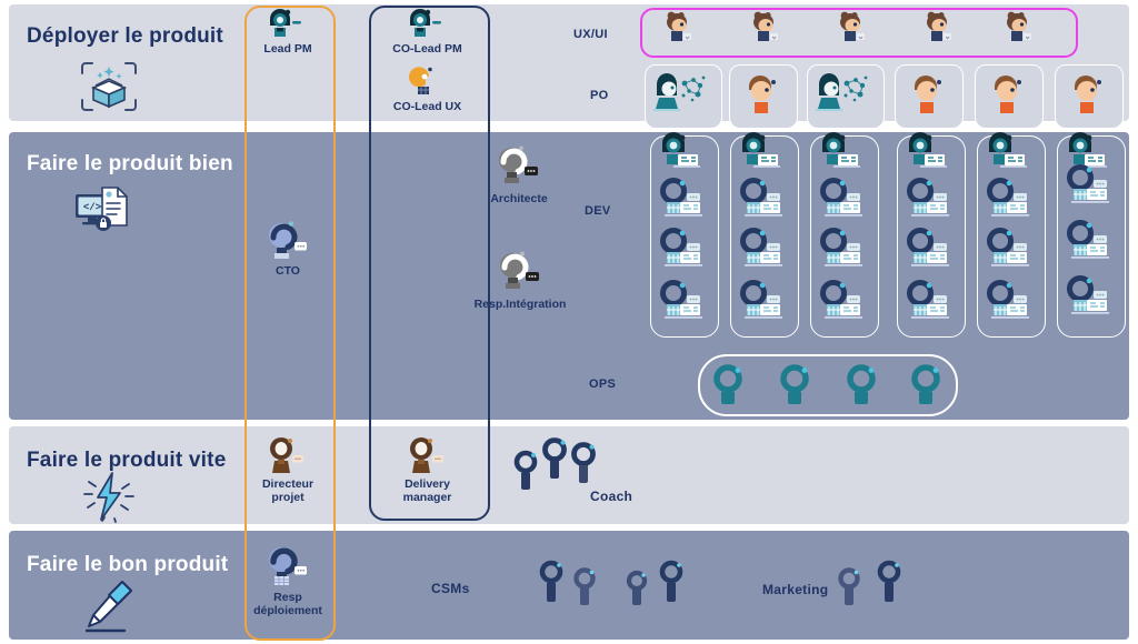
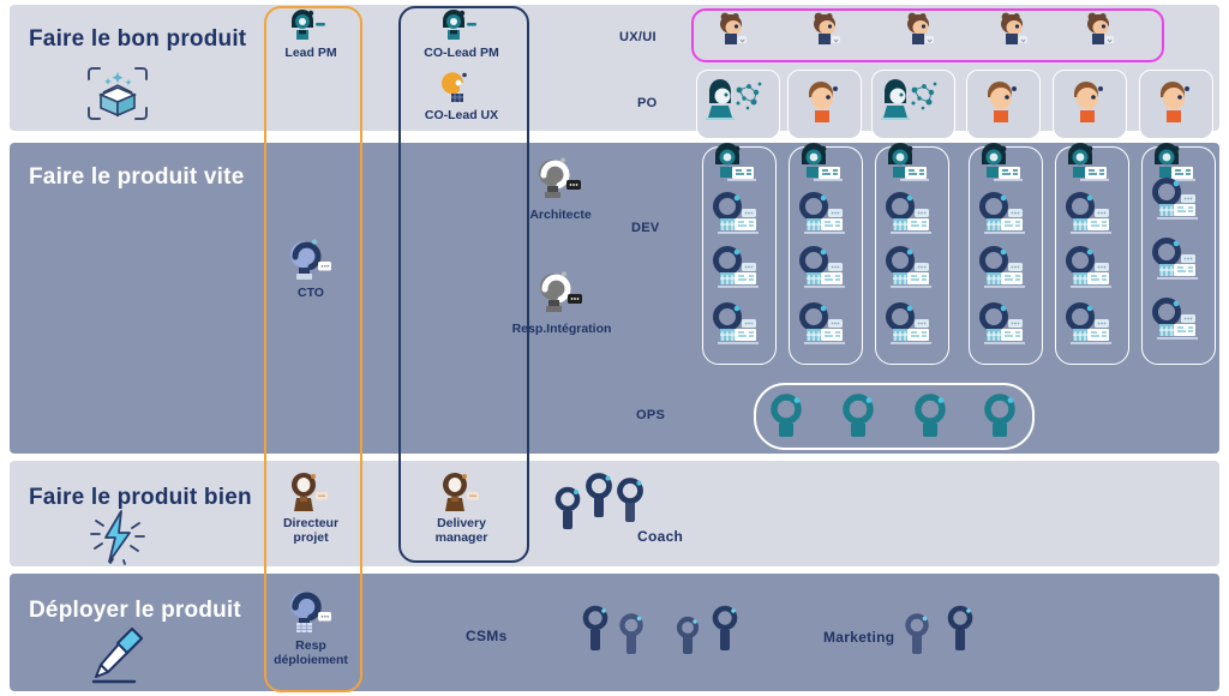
- Déployer le produit
+ Faire le bon produit
  UX/UI
  PO
- Faire le produit bien
+ Faire le produit vite
- </>
  DEV
  OPS
  CTO
  Architecte
  Resp.Intégration
- Faire le produit vite
+ Faire le produit bien
  Directeur
  projet
  Delivery
  manager
  Coach
- Faire le bon produit
+ Déployer le produit
  Resp
  déploiement
  CSMs
  Marketing
  Lead PM
  CO-Lead PM
  CO-Lead UX
